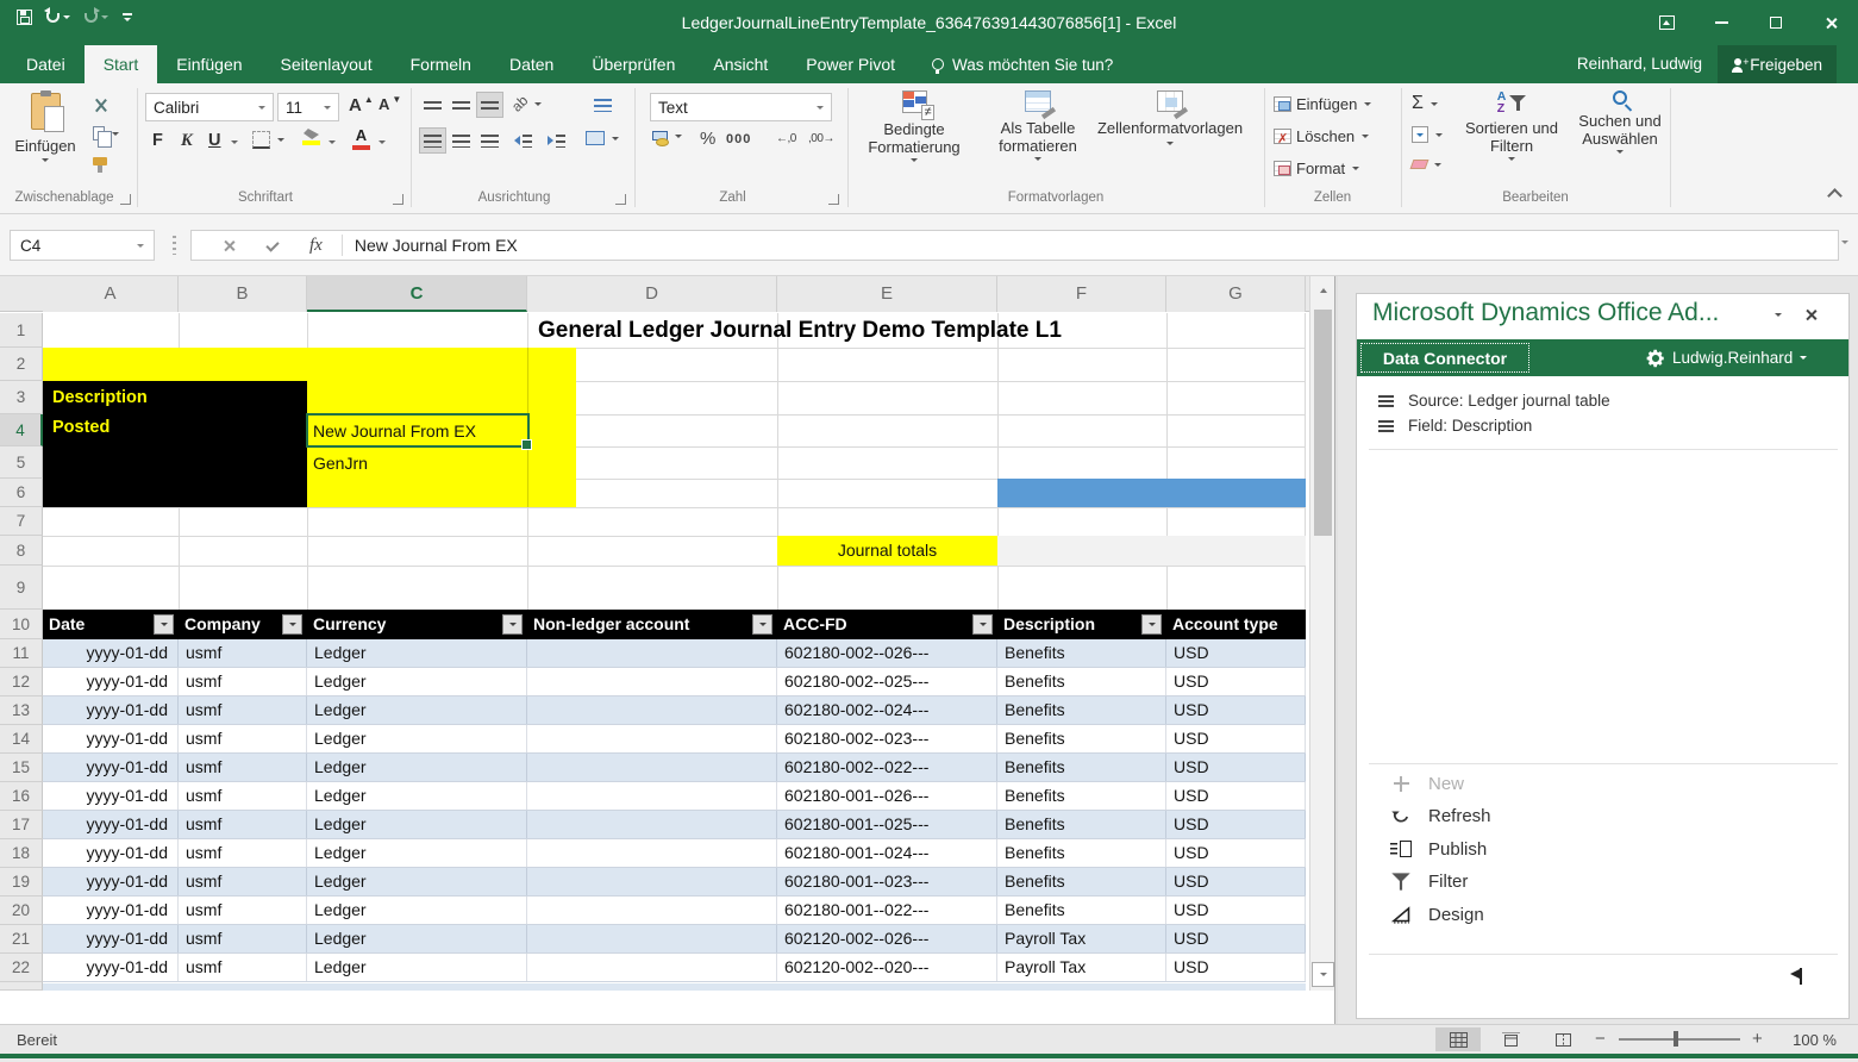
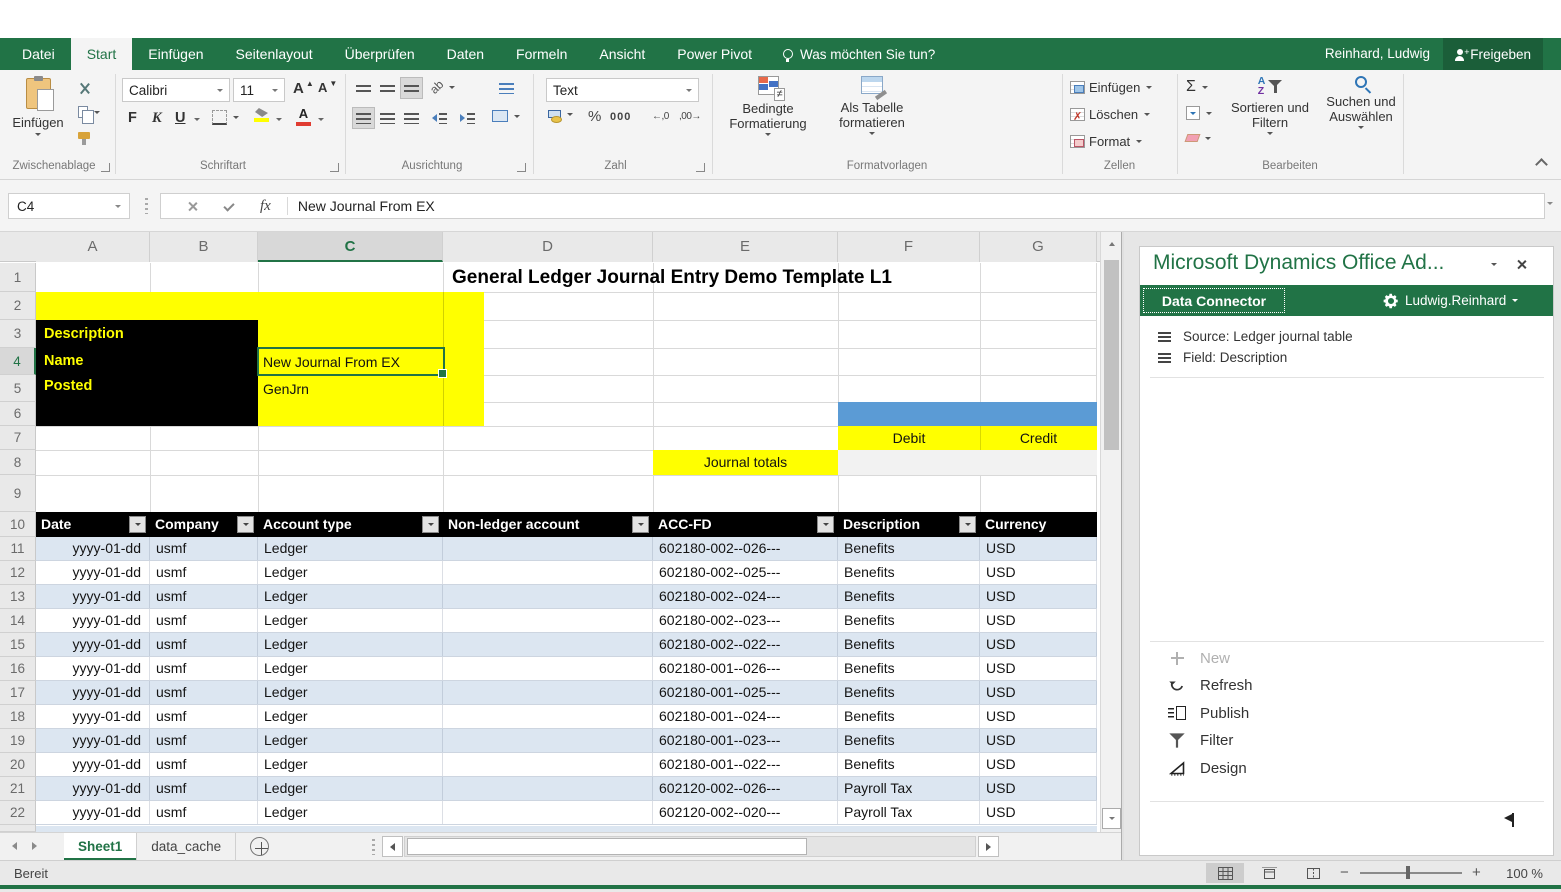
- LedgerJournalLineEntryTemplate_636476391443076856[1] - Excel
  Datei
  Start
  Einfügen
  Seitenlayout
- Formeln
+ Überprüfen
  Daten
- Überprüfen
+ Formeln
  Ansicht
  Power Pivot
  Was möchten Sie tun?
  Reinhard, Ludwig
  Freigeben
  Einfügen
  Zwischenablage
  Calibri
  11
  A
  ▲
  A
  ▼
  F
  K
  U
  A
  Schriftart
  Ausrichtung
  Text
  %
  000
  ←,0
  ,00→
  Zahl
  Bedingte Formatierung
  Als Tabelle formatieren
- Zellenformatvorlagen
  Formatvorlagen
  Einfügen
  Löschen
  Format
  Zellen
  Σ
  A
  Z
  Sortieren und Filtern
  Suchen und Auswählen
  Bearbeiten
  C4
  fx
  New Journal From EX
  A
  B
  C
  D
  E
  F
  G
  1
  2
  3
  4
  5
  6
  7
  8
  9
  10
  11
  12
  13
  14
  15
  16
  17
  18
  19
  20
  21
  22
  General Ledger Journal Entry Demo Template L1
  Description
+ Name
  Posted
  GenJrn
+ Debit
+ Credit
  Journal totals
  Date
  Company
- Currency
+ Account type
  Non-ledger account
  ACC-FD
  Description
- Account type
+ Currency
  yyyy-01-dd
  usmf
  Ledger
  602180-002--026---
  Benefits
  USD
  yyyy-01-dd
  usmf
  Ledger
  602180-002--025---
  Benefits
  USD
  yyyy-01-dd
  usmf
  Ledger
  602180-002--024---
  Benefits
  USD
  yyyy-01-dd
  usmf
  Ledger
  602180-002--023---
  Benefits
  USD
  yyyy-01-dd
  usmf
  Ledger
  602180-002--022---
  Benefits
  USD
  yyyy-01-dd
  usmf
  Ledger
  602180-001--026---
  Benefits
  USD
  yyyy-01-dd
  usmf
  Ledger
  602180-001--025---
  Benefits
  USD
  yyyy-01-dd
  usmf
  Ledger
  602180-001--024---
  Benefits
  USD
  yyyy-01-dd
  usmf
  Ledger
  602180-001--023---
  Benefits
  USD
  yyyy-01-dd
  usmf
  Ledger
  602180-001--022---
  Benefits
  USD
  yyyy-01-dd
  usmf
  Ledger
  602120-002--026---
  Payroll Tax
  USD
  yyyy-01-dd
  usmf
  Ledger
  602120-002--020---
  Payroll Tax
  USD
+ Sheet1
+ data_cache
  Microsoft Dynamics Office Ad...
  Data Connector
  Ludwig.Reinhard
  Source: Ledger journal table
  Field: Description
  New
  Refresh
  Publish
  Filter
  Design
  Bereit
  −
  +
  100 %
